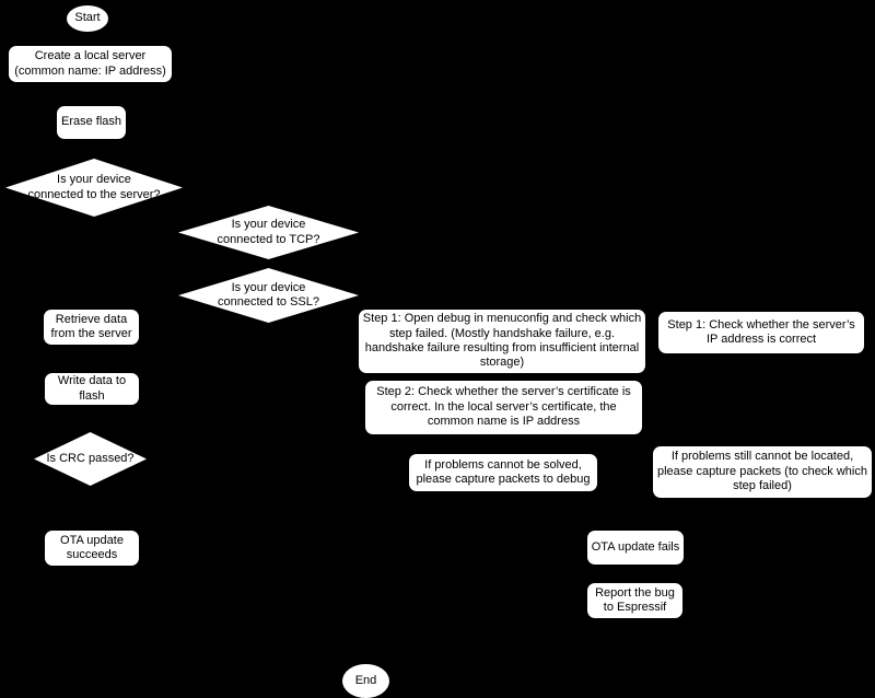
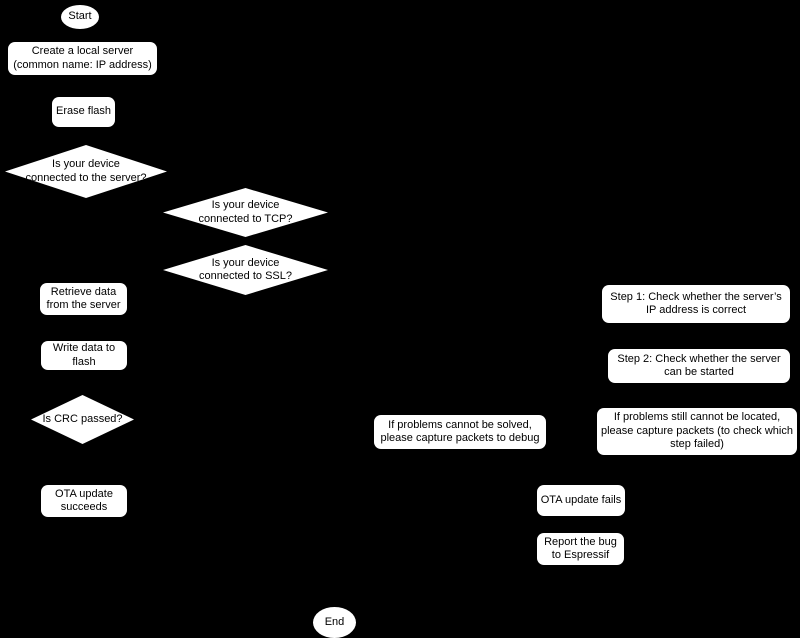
  Start
  Create a local server
  (common name: IP address)
  Erase flash
  Is your device
  connected to the server?
  Is your device
  connected to TCP?
  Is your device
  connected to SSL?
  Retrieve data
  from the server
  Write data to
  flash
  Is CRC passed?
  OTA update
  succeeds
- Step 1: Open debug in menuconfig and check which
- step failed. (Mostly handshake failure, e.g.
- handshake failure resulting from insufficient internal
- storage)
- Step 2: Check whether the server’s certificate is
- correct. In the local server’s certificate, the
- common name is IP address
  If problems cannot be solved,
  please capture packets to debug
  Step 1: Check whether the server’s
  IP address is correct
+ Step 2: Check whether the server
+ can be started
  If problems still cannot be located,
  please capture packets (to check which
  step failed)
  OTA update fails
  Report the bug
  to Espressif
  End
